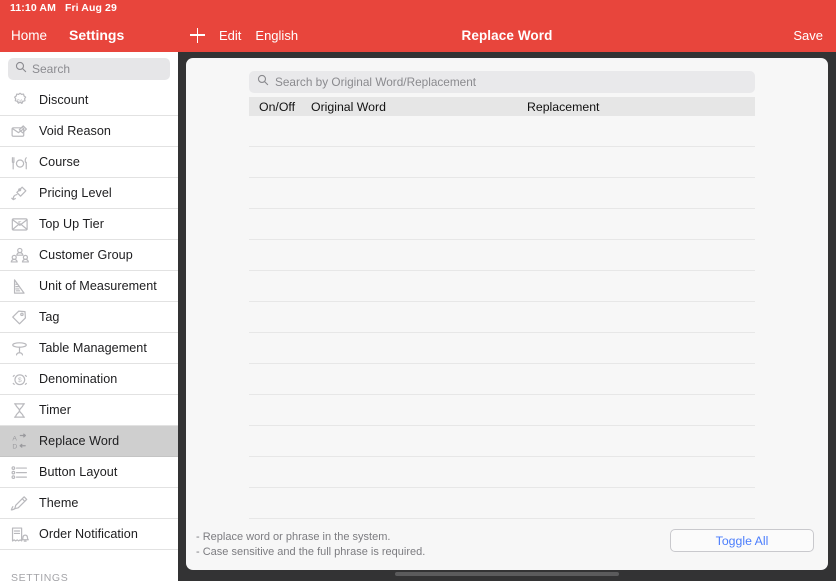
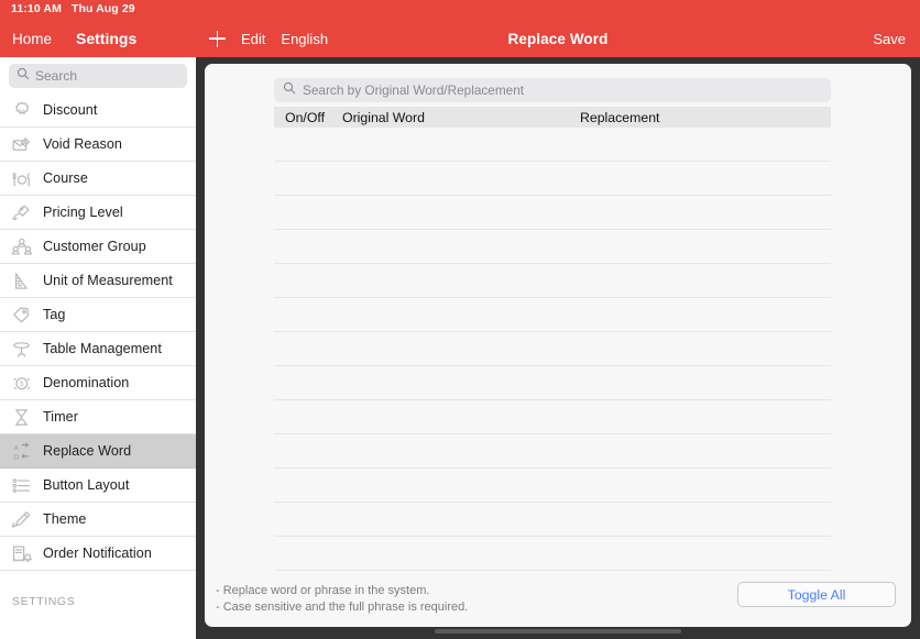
  11:10 AM
- Fri Aug 29
+ Thu Aug 29
  Home
  Settings
  Search
  Discount
  Void Reason
  Course
  Pricing Level
- Top Up Tier
  Customer Group
  Unit of Measurement
  Tag
  Table Management
  Denomination
  Timer
  Replace Word
  Button Layout
  Theme
  Order Notification
  SETTINGS
  Replace Word
  Edit
  English
  Save
  Search by Original Word/Replacement
  On/Off
  Original Word
  Replacement
  - Replace word or phrase in the system.
  - Case sensitive and the full phrase is required.
  Toggle All
